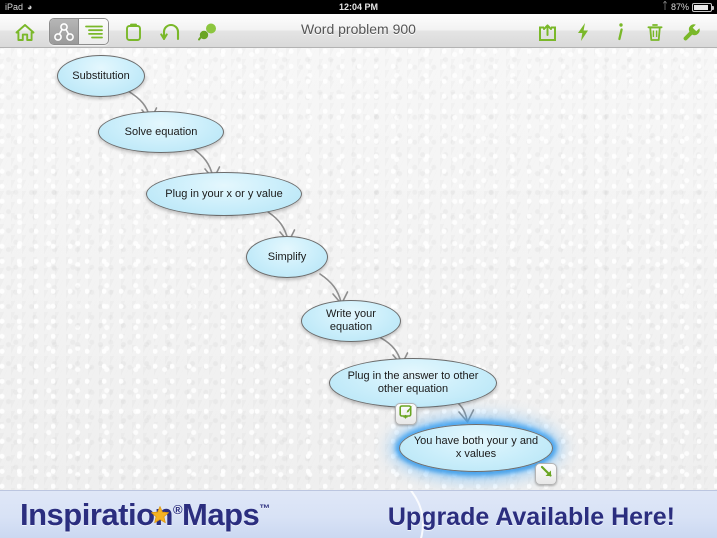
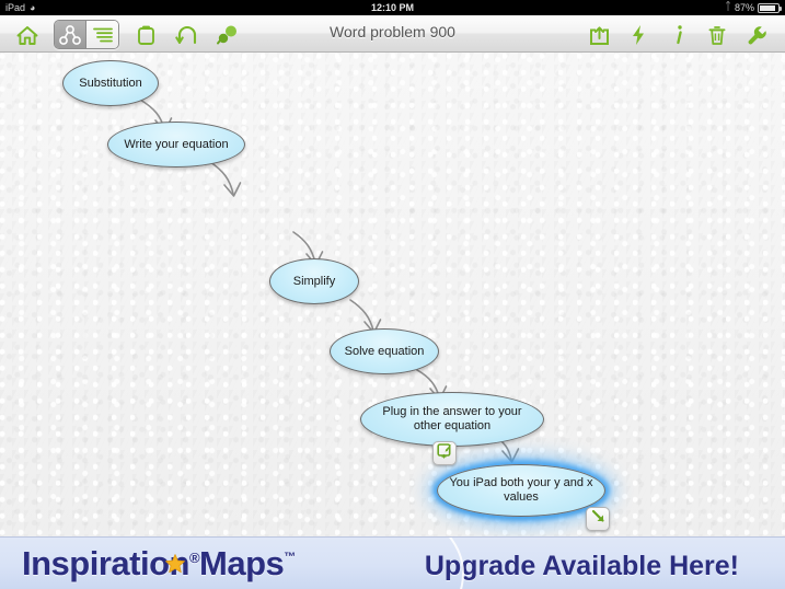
  iPad
  ◕
- 12:04 PM
+ 12:10 PM
  ᛏ
  87%
  Word problem 900
  Substitution
- Solve equation
+ Write your equation
- Plug in your x or y value
  Simplify
- Write your equation
+ Solve equation
- Plug in the answer to other other equation
+ Plug in the answer to your other equation
- You have both your y and x values
+ You iPad both your y and x values
  Inspiratio ®Maps™
  Upgrade Available Here!
